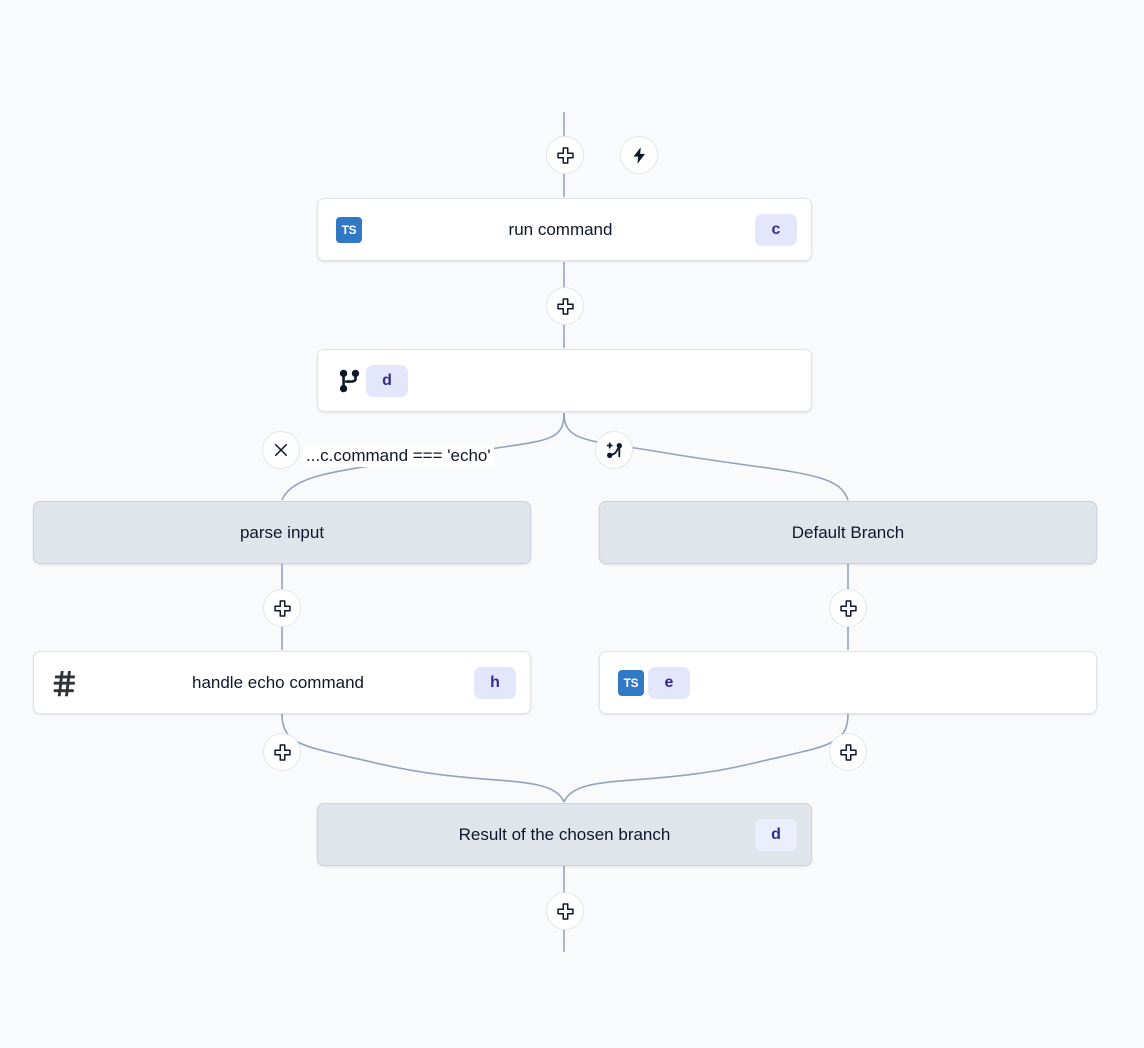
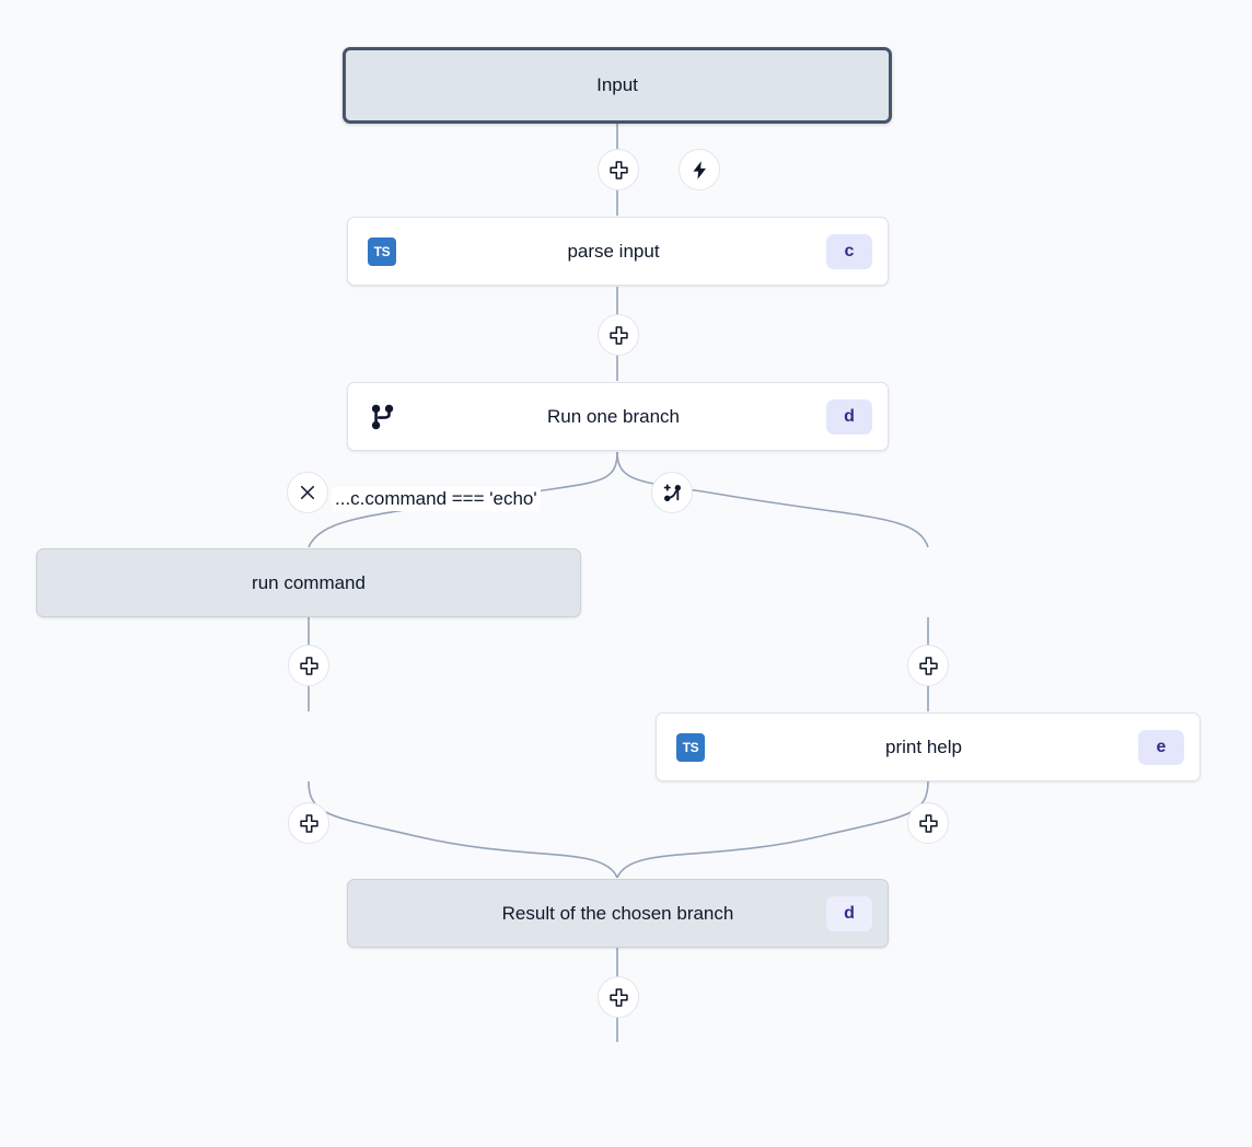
+ Input
  TS
- run command
+ parse input
  c
+ Run one branch
  d
- parse input
+ run command
- Default Branch
- handle echo command
- h
  TS
+ print help
  e
  Result of the chosen branch
  d
  ...c.command === 'echo'
